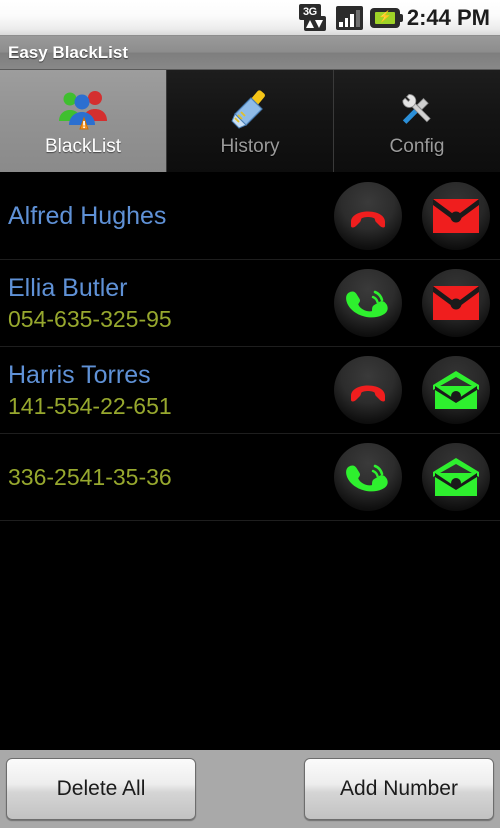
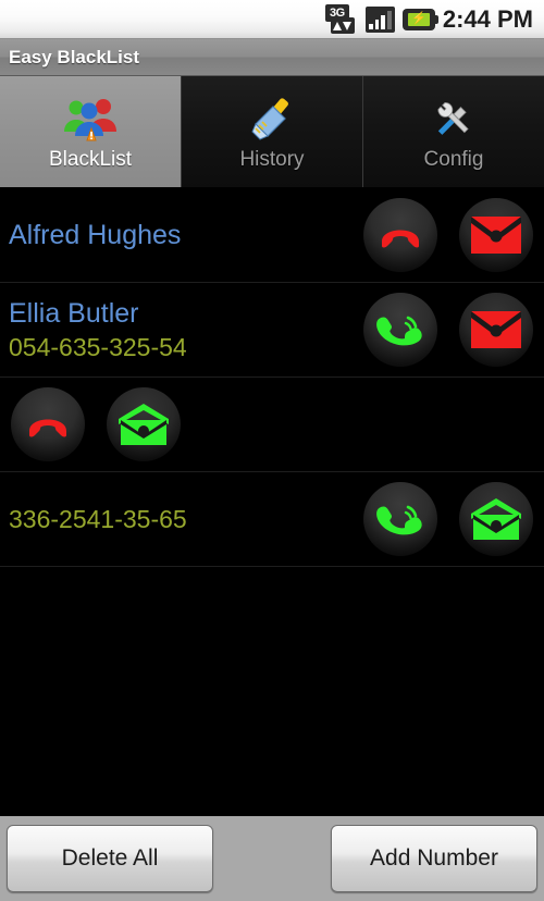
  3G
  ⚡
  2:44 PM
  Easy BlackList
  BlackList
  History
  Config
  Alfred Hughes
  Ellia Butler
- 054-635-325-95
+ 054-635-325-54
- Harris Torres
- 141-554-22-651
- 336-2541-35-36
+ 336-2541-35-65
  Delete All
  Add Number
